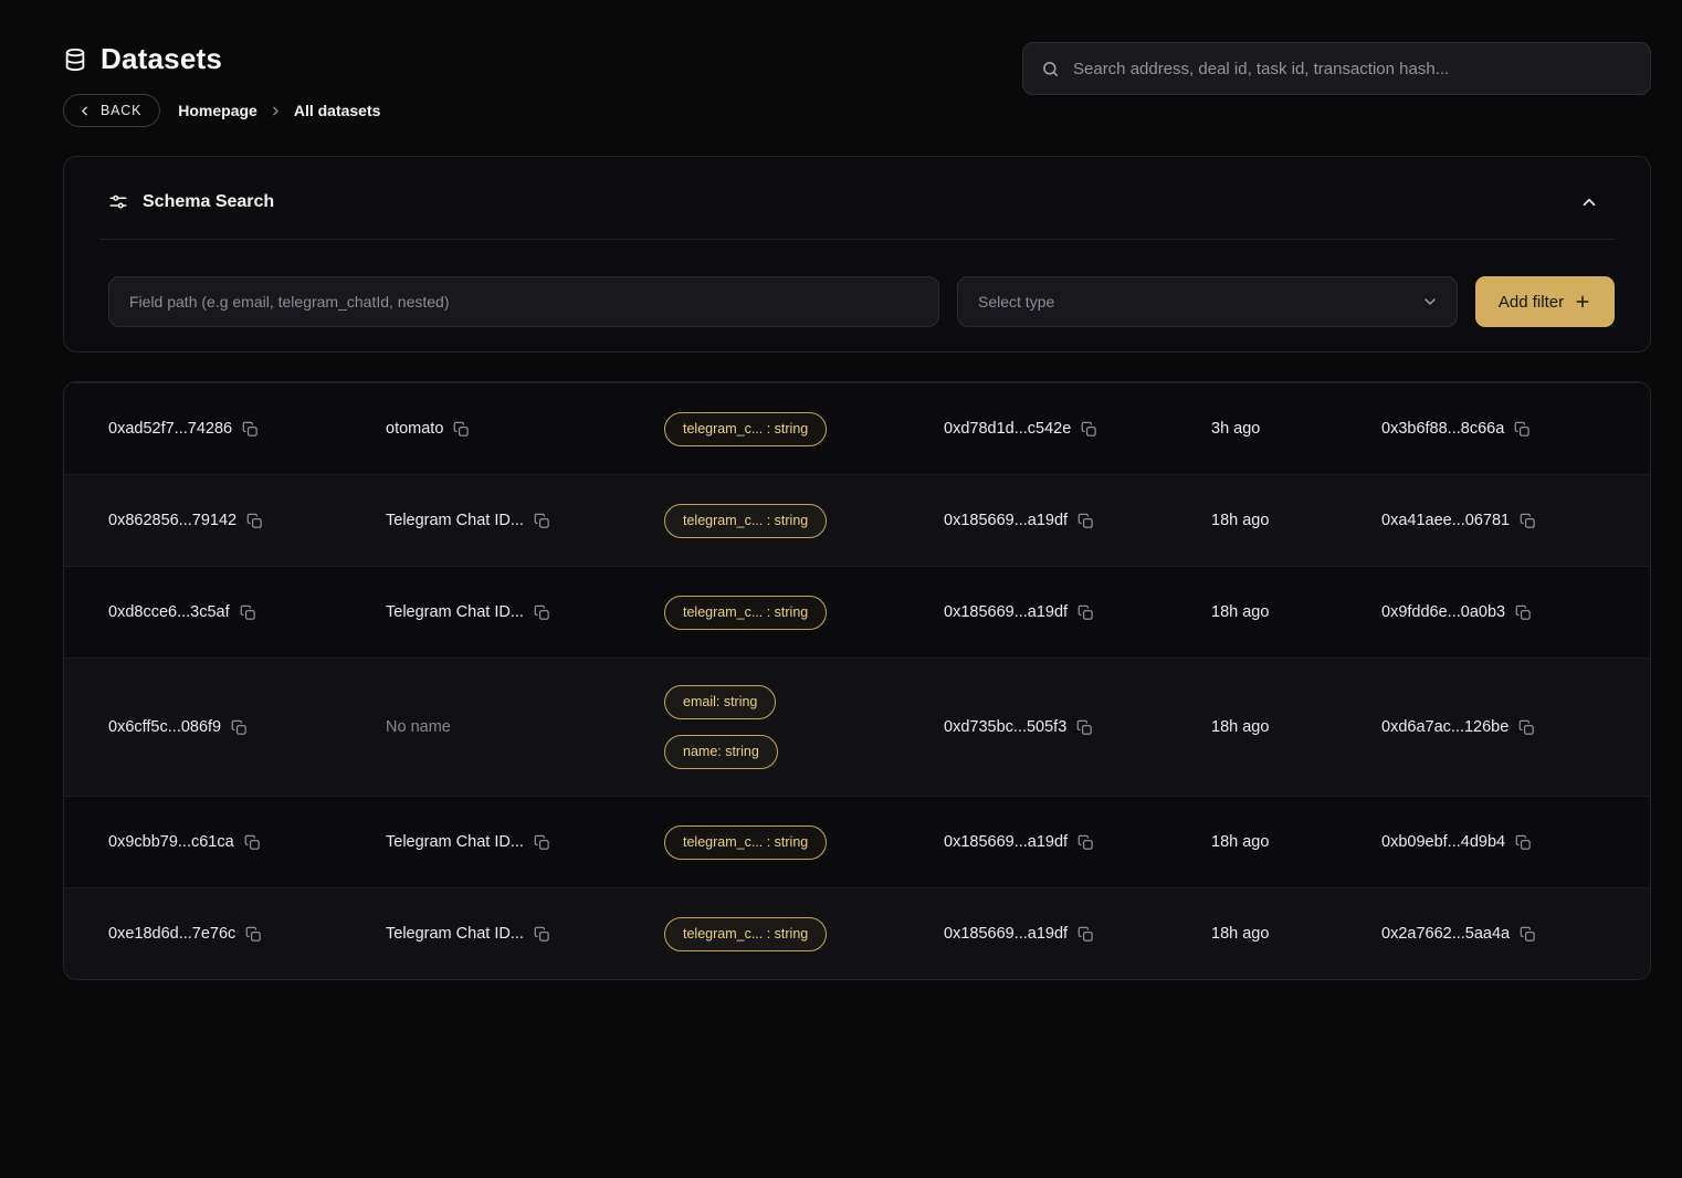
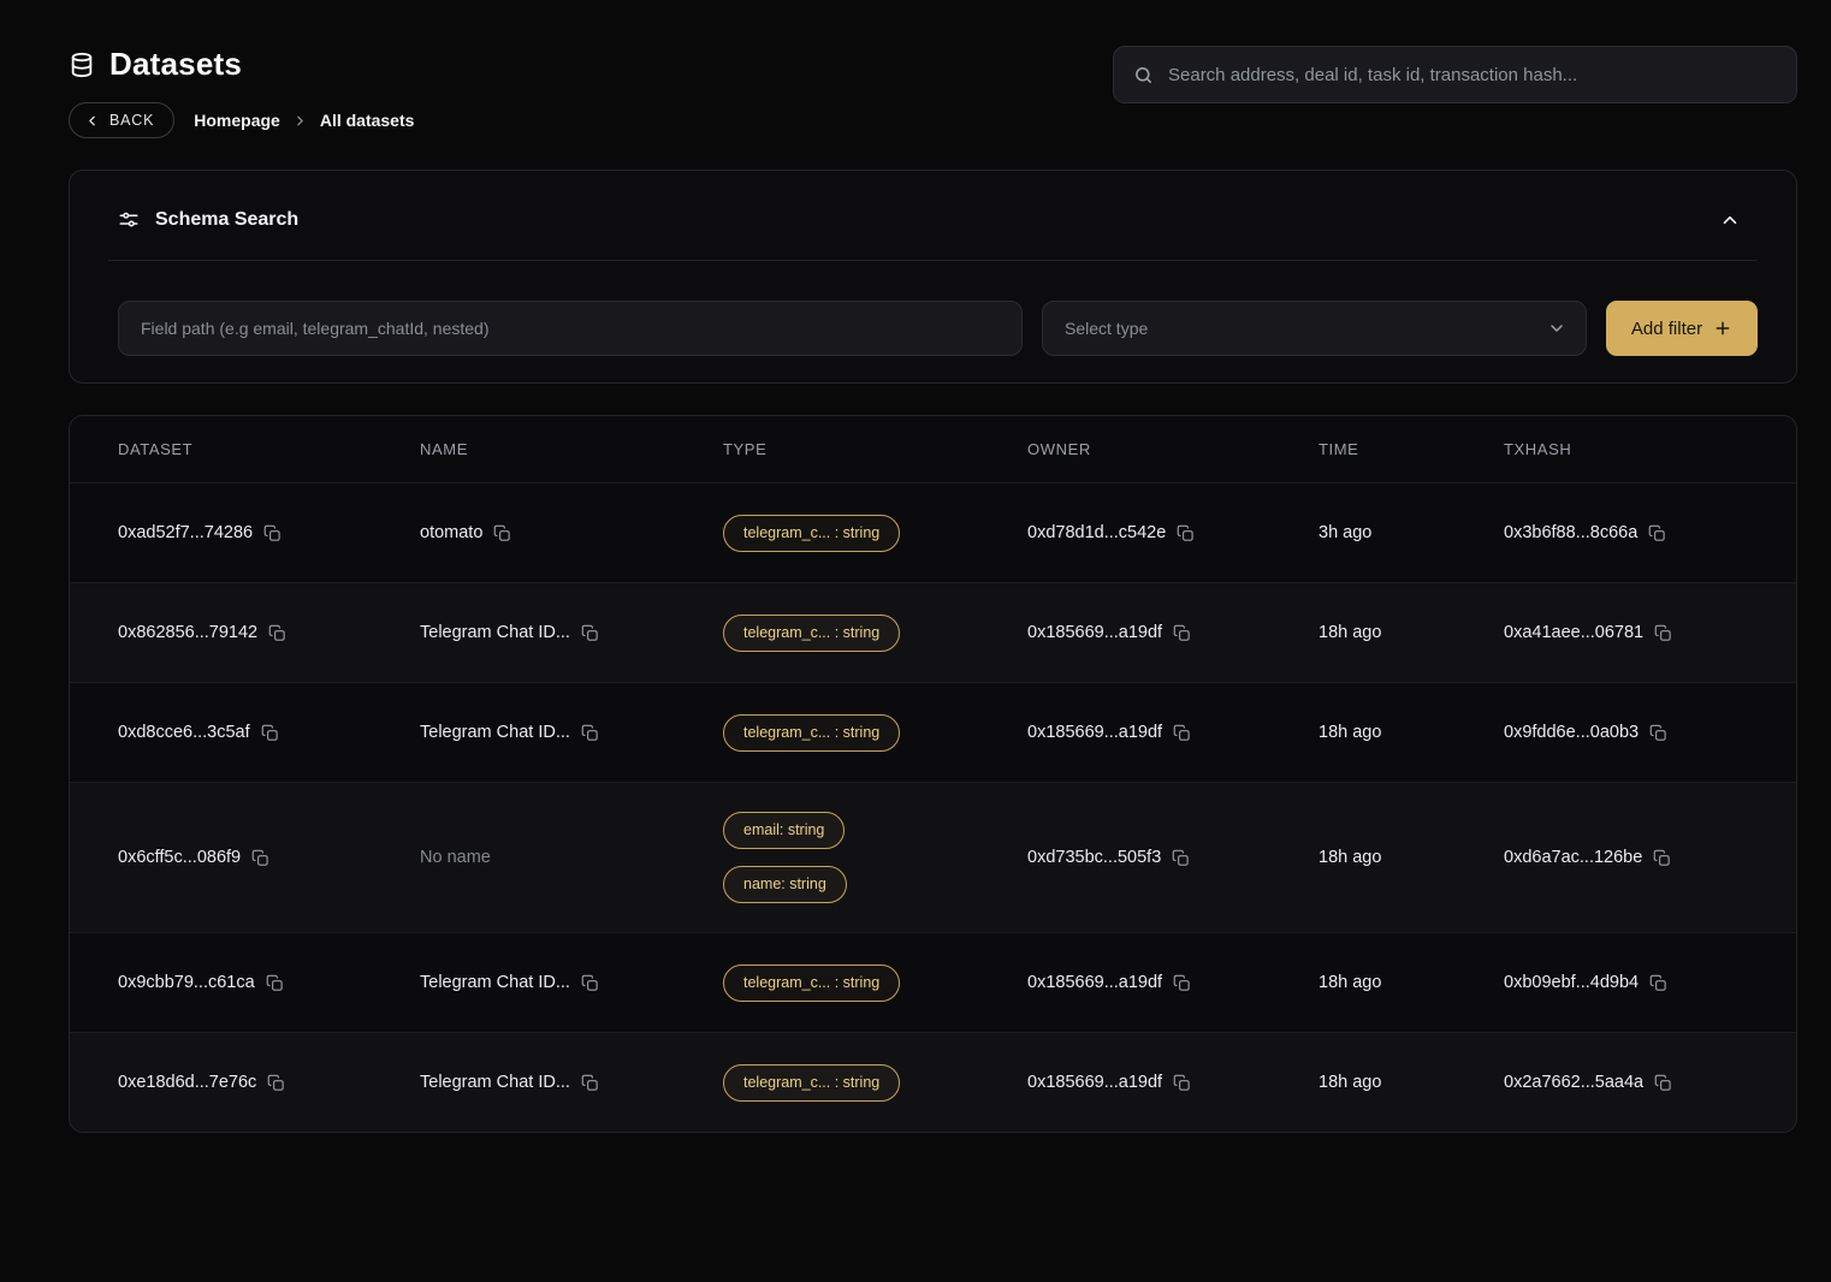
  Datasets
  BACK
  Homepage
  All datasets
  Search address, deal id, task id, transaction hash...
  Schema Search
  Field path (e.g email, telegram_chatId, nested)
  Select type
  Add filter
+ DATASET
+ NAME
+ TYPE
+ OWNER
+ TIME
+ TXHASH
  0xad52f7...74286
  otomato
  telegram_c... : string
  0xd78d1d...c542e
  3h ago
  0x3b6f88...8c66a
  0x862856...79142
  Telegram Chat ID...
  telegram_c... : string
  0x185669...a19df
  18h ago
  0xa41aee...06781
  0xd8cce6...3c5af
  Telegram Chat ID...
  telegram_c... : string
  0x185669...a19df
  18h ago
  0x9fdd6e...0a0b3
  0x6cff5c...086f9
  No name
  email: string
  name: string
  0xd735bc...505f3
  18h ago
  0xd6a7ac...126be
  0x9cbb79...c61ca
  Telegram Chat ID...
  telegram_c... : string
  0x185669...a19df
  18h ago
  0xb09ebf...4d9b4
  0xe18d6d...7e76c
  Telegram Chat ID...
  telegram_c... : string
  0x185669...a19df
  18h ago
  0x2a7662...5aa4a
